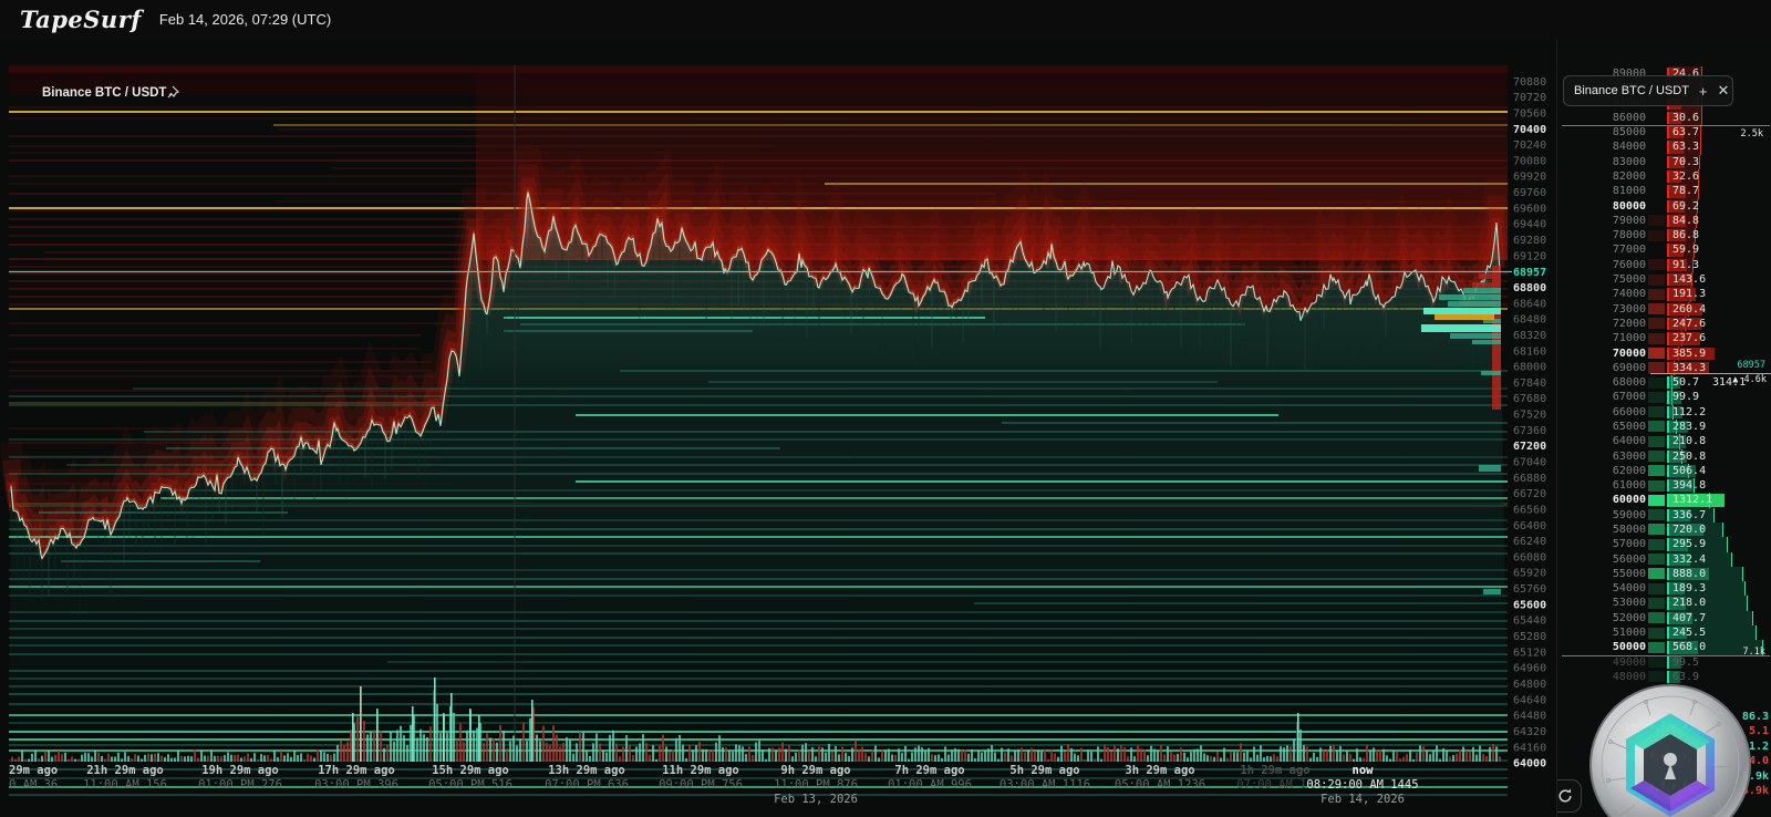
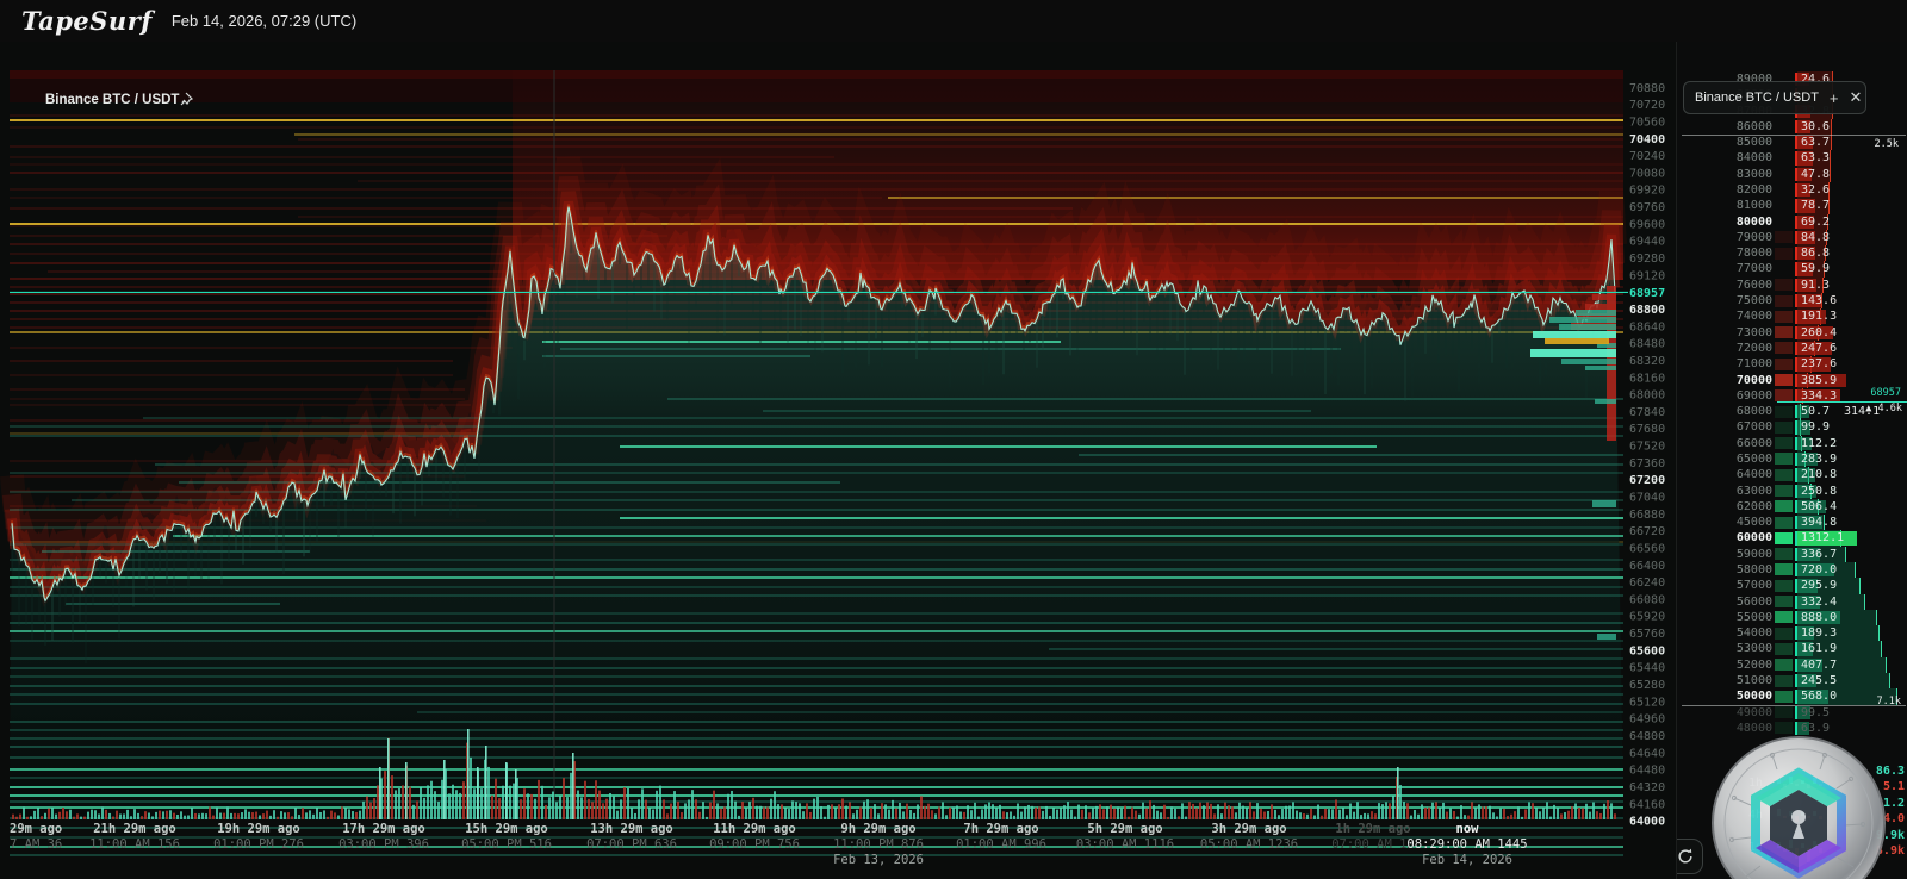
  TapeSurf
  Feb 14, 2026, 07:29 (UTC)
  70880
  70720
  70560
  70400
  70240
  70080
  69920
  69760
  69600
  69440
  69280
  69120
  68800
  68640
  68480
  68320
  68160
  68000
  67840
  67680
  67520
  67360
  67200
  67040
  66880
  66720
  66560
  66400
  66240
  66080
  65920
  65760
  65600
  65440
  65280
  65120
  64960
  64800
  64640
  64480
  64320
  64160
  64000
  68957
  29m ago
- 0 AM 36
+ 7 AM 36
  21h 29m ago
  11:00 AM 156
  19h 29m ago
  01:00 PM 276
  17h 29m ago
  03:00 PM 396
  15h 29m ago
  05:00 PM 516
  13h 29m ago
  07:00 PM 636
  11h 29m ago
  09:00 PM 756
  9h 29m ago
  11:00 PM 876
  Feb 13, 2026
  7h 29m ago
  01:00 AM 996
  5h 29m ago
  03:00 AM 1116
  3h 29m ago
  05:00 AM 1236
  1h 29m ago
  07:00 AM 13
  now
  08:29:00 AM 1445
  Feb 14, 2026
  Binance BTC / USDT
  89000
  24.6
  86000
  30.6
  85000
  63.7
  84000
  63.3
  83000
- 70.3
+ 47.8
  82000
  32.6
  81000
  78.7
  80000
  69.2
  79000
  84.8
  78000
  86.8
  77000
  59.9
  76000
  91.3
  75000
  143.6
  74000
  191.3
  73000
  260.4
  72000
  247.6
  71000
  237.6
  70000
  385.9
  69000
  334.3
  68000
  50.7
  67000
  99.9
  66000
  112.2
  65000
  283.9
  64000
  210.8
  63000
  250.8
  62000
  506.4
- 61000
+ 45000
  394.8
  60000
  1312.1
  59000
  336.7
  58000
  720.0
  57000
  295.9
  56000
  332.4
  55000
  888.0
  54000
  189.3
  53000
- 218.0
+ 161.9
  52000
  407.7
  51000
  245.5
  50000
  568.0
  49000
  99.5
  48000
  63.9
  Binance BTC / USDT
  +
  ✕
  86.3
  5.1
  1.2
  4.0
  .9k
  .9k
  68957
  2.5k
  ▲ 4.6k
  314.1
  7.1k
